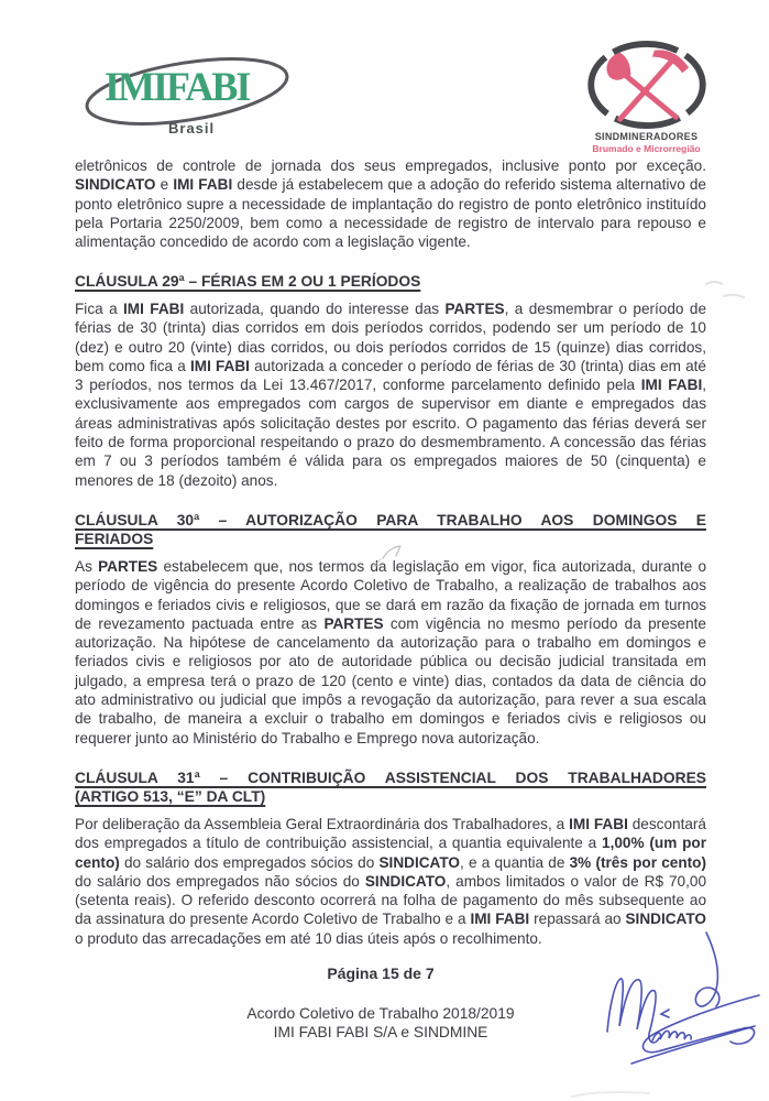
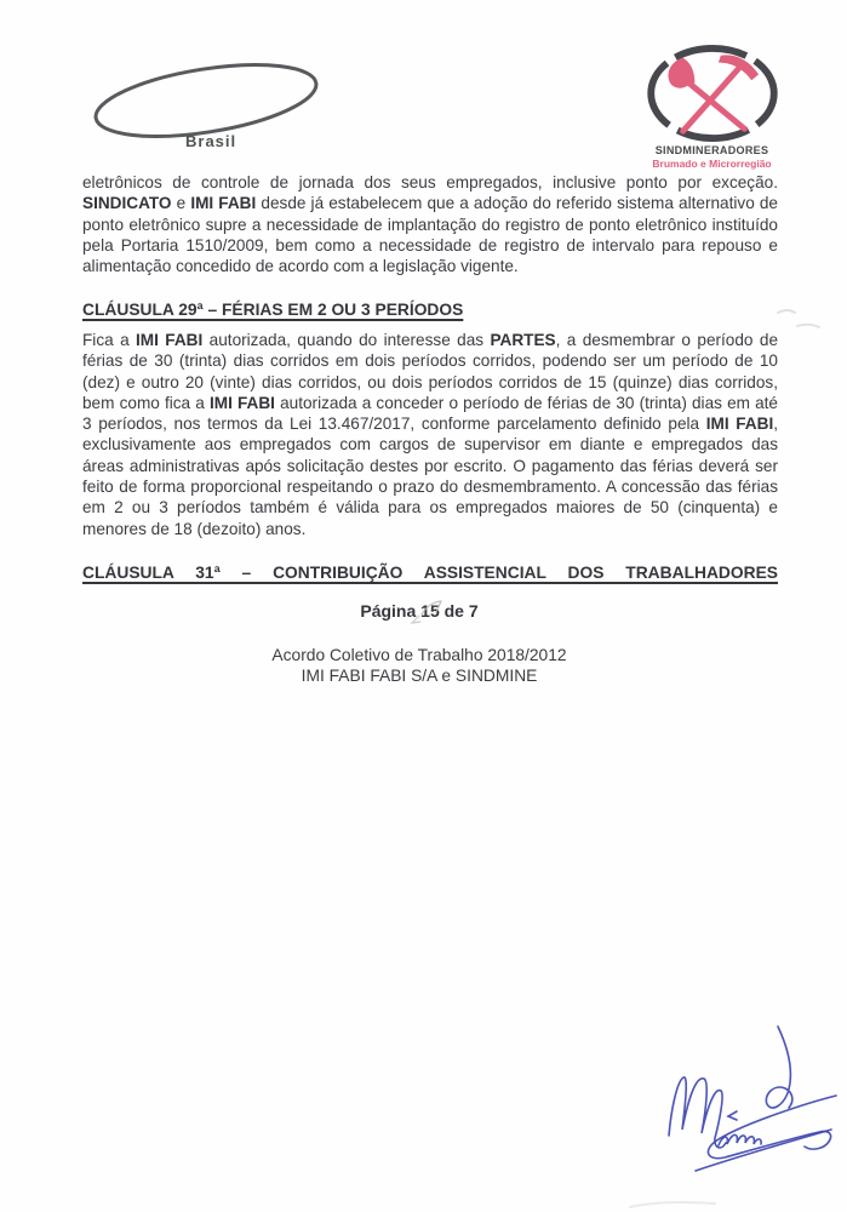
- IMIFABI
  Brasil
  SINDMINERADORES
  Brumado e Microrregião
- eletrônicos de controle de jornada dos seus empregados, inclusive ponto por exceção. SINDICATO e IMI FABI desde já estabelecem que a adoção do referido sistema alternativo de ponto eletrônico supre a necessidade de implantação do registro de ponto eletrônico instituído pela Portaria 2250/2009, bem como a necessidade de registro de intervalo para repouso e alimentação concedido de acordo com a legislação vigente.
+ eletrônicos de controle de jornada dos seus empregados, inclusive ponto por exceção. SINDICATO e IMI FABI desde já estabelecem que a adoção do referido sistema alternativo de ponto eletrônico supre a necessidade de implantação do registro de ponto eletrônico instituído pela Portaria 1510/2009, bem como a necessidade de registro de intervalo para repouso e alimentação concedido de acordo com a legislação vigente.
- CLÁUSULA 29ª – FÉRIAS EM 2 OU 1 PERÍODOS
+ CLÁUSULA 29ª – FÉRIAS EM 2 OU 3 PERÍODOS
- Fica a IMI FABI autorizada, quando do interesse das PARTES, a desmembrar o período de férias de 30 (trinta) dias corridos em dois períodos corridos, podendo ser um período de 10 (dez) e outro 20 (vinte) dias corridos, ou dois períodos corridos de 15 (quinze) dias corridos, bem como fica a IMI FABI autorizada a conceder o período de férias de 30 (trinta) dias em até 3 períodos, nos termos da Lei 13.467/2017, conforme parcelamento definido pela IMI FABI, exclusivamente aos empregados com cargos de supervisor em diante e empregados das áreas administrativas após solicitação destes por escrito. O pagamento das férias deverá ser feito de forma proporcional respeitando o prazo do desmembramento. A concessão das férias em 7 ou 3 períodos também é válida para os empregados maiores de 50 (cinquenta) e menores de 18 (dezoito) anos.
+ Fica a IMI FABI autorizada, quando do interesse das PARTES, a desmembrar o período de férias de 30 (trinta) dias corridos em dois períodos corridos, podendo ser um período de 10 (dez) e outro 20 (vinte) dias corridos, ou dois períodos corridos de 15 (quinze) dias corridos, bem como fica a IMI FABI autorizada a conceder o período de férias de 30 (trinta) dias em até 3 períodos, nos termos da Lei 13.467/2017, conforme parcelamento definido pela IMI FABI, exclusivamente aos empregados com cargos de supervisor em diante e empregados das áreas administrativas após solicitação destes por escrito. O pagamento das férias deverá ser feito de forma proporcional respeitando o prazo do desmembramento. A concessão das férias em 2 ou 3 períodos também é válida para os empregados maiores de 50 (cinquenta) e menores de 18 (dezoito) anos.
- CLÁUSULA 30ª – AUTORIZAÇÃO PARA TRABALHO AOS DOMINGOS E
- FERIADOS
- As PARTES estabelecem que, nos termos da legislação em vigor, fica autorizada, durante o período de vigência do presente Acordo Coletivo de Trabalho, a realização de trabalhos aos domingos e feriados civis e religiosos, que se dará em razão da fixação de jornada em turnos de revezamento pactuada entre as PARTES com vigência no mesmo período da presente autorização. Na hipótese de cancelamento da autorização para o trabalho em domingos e feriados civis e religiosos por ato de autoridade pública ou decisão judicial transitada em julgado, a empresa terá o prazo de 120 (cento e vinte) dias, contados da data de ciência do ato administrativo ou judicial que impôs a revogação da autorização, para rever a sua escala de trabalho, de maneira a excluir o trabalho em domingos e feriados civis e religiosos ou requerer junto ao Ministério do Trabalho e Emprego nova autorização.
  CLÁUSULA 31ª – CONTRIBUIÇÃO ASSISTENCIAL DOS TRABALHADORES
- (ARTIGO 513, “E” DA CLT)
- Por deliberação da Assembleia Geral Extraordinária dos Trabalhadores, a IMI FABI descontará dos empregados a título de contribuição assistencial, a quantia equivalente a 1,00% (um por cento) do salário dos empregados sócios do SINDICATO, e a quantia de 3% (três por cento) do salário dos empregados não sócios do SINDICATO, ambos limitados o valor de R$ 70,00 (setenta reais). O referido desconto ocorrerá na folha de pagamento do mês subsequente ao da assinatura do presente Acordo Coletivo de Trabalho e a IMI FABI repassará ao SINDICATO o produto das arrecadações em até 10 dias úteis após o recolhimento.
  Página 15 de 7
- Acordo Coletivo de Trabalho 2018/2019
+ Acordo Coletivo de Trabalho 2018/2012
  IMI FABI FABI S/A e SINDMINE
